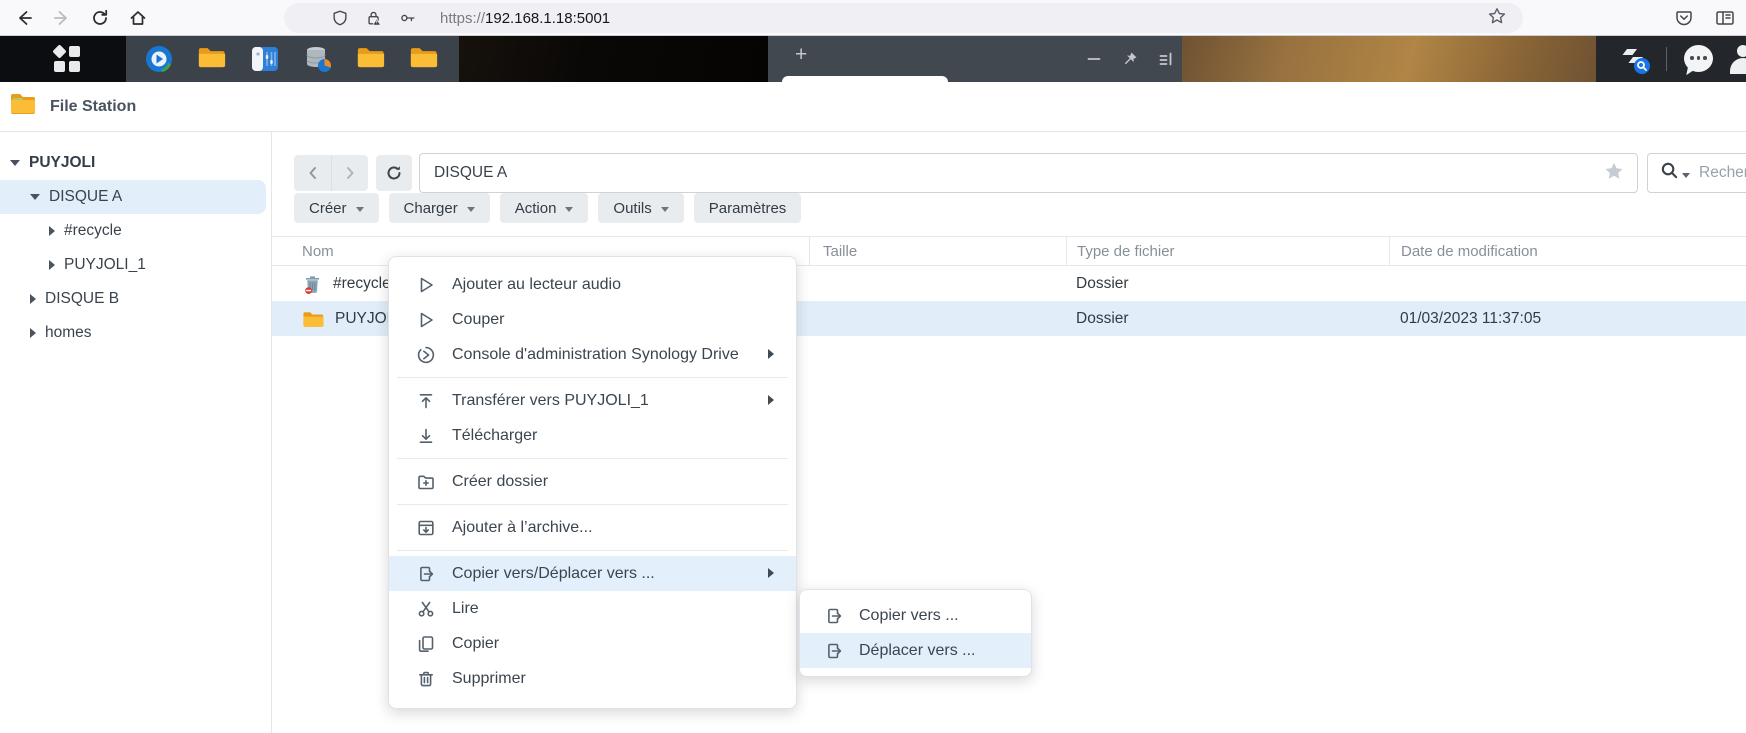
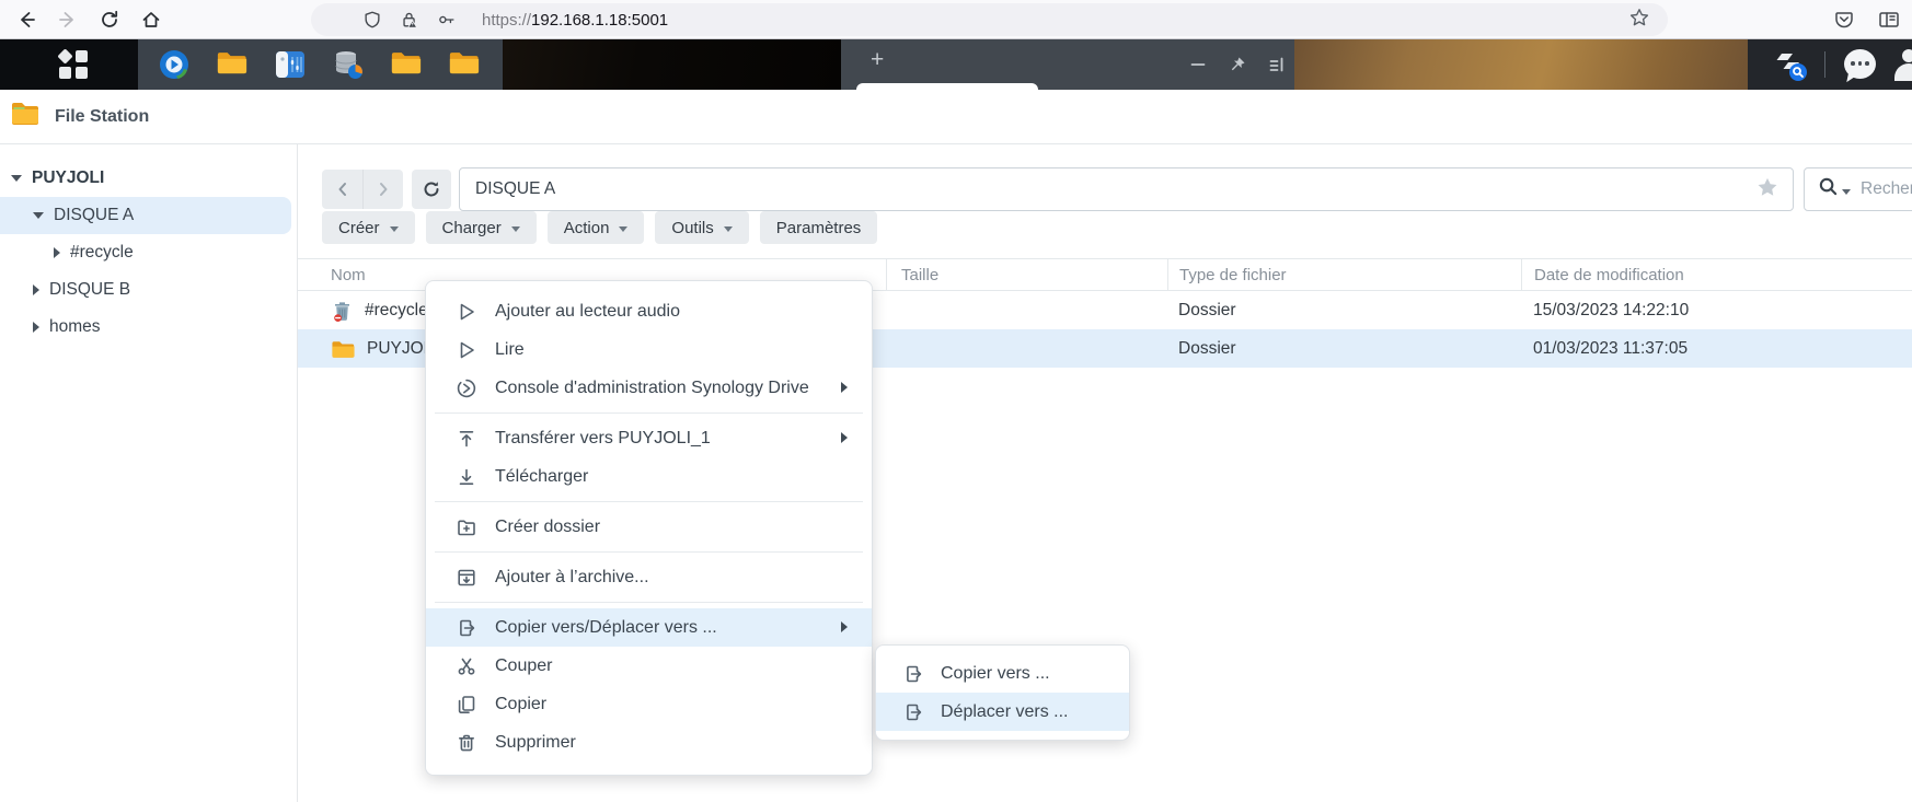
  https://192.168.1.18:5001
  +
  File Station
  PUYJOLI
  DISQUE A
  #recycle
- PUYJOLI_1
  DISQUE B
  homes
  DISQUE A
  Créer
  Charger
  Action
  Outils
  Paramètres
  Nom
  Taille
  Type de fichier
  Date de modification
  #recycle
  Dossier
+ 15/03/2023 14:22:10
  Dossier
  01/03/2023 11:37:05
  Ajouter au lecteur audio
- Couper
+ Lire
  Console d'administration Synology Drive
  Transférer vers PUYJOLI_1
  Télécharger
  Créer dossier
  Ajouter à l’archive...
  Copier vers/Déplacer vers ...
- Lire
+ Couper
  Copier
  Supprimer
  Copier vers ...
  Déplacer vers ...
